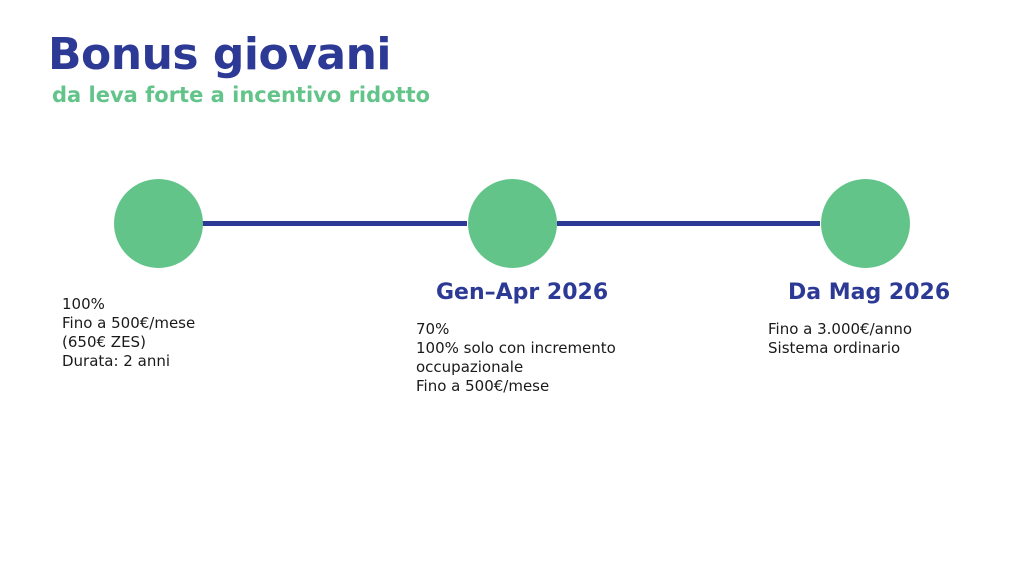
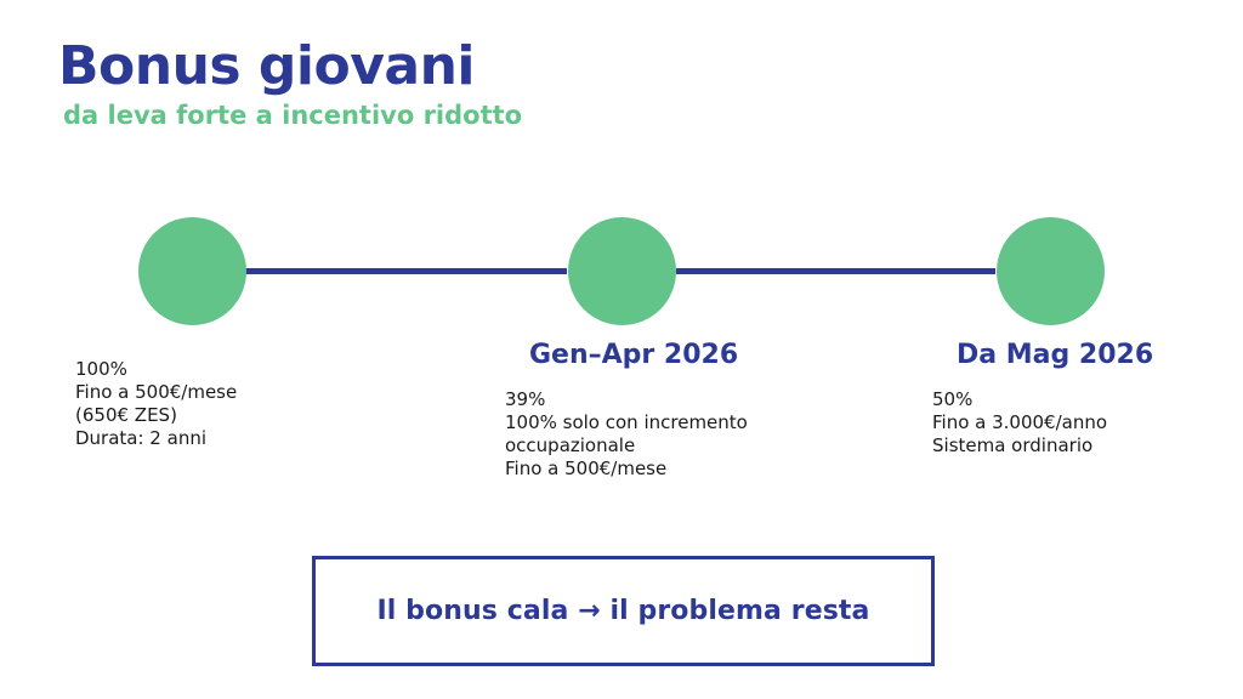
  Bonus giovani
  da leva forte a incentivo ridotto
  100%
  Fino a 500€/mese
  (650€ ZES)
  Durata: 2 anni
  Gen–Apr 2026
- 70%
+ 39%
  100% solo con incremento
  occupazionale
  Fino a 500€/mese
  Da Mag 2026
+ 50%
  Fino a 3.000€/anno
  Sistema ordinario
+ Il bonus cala → il problema resta
